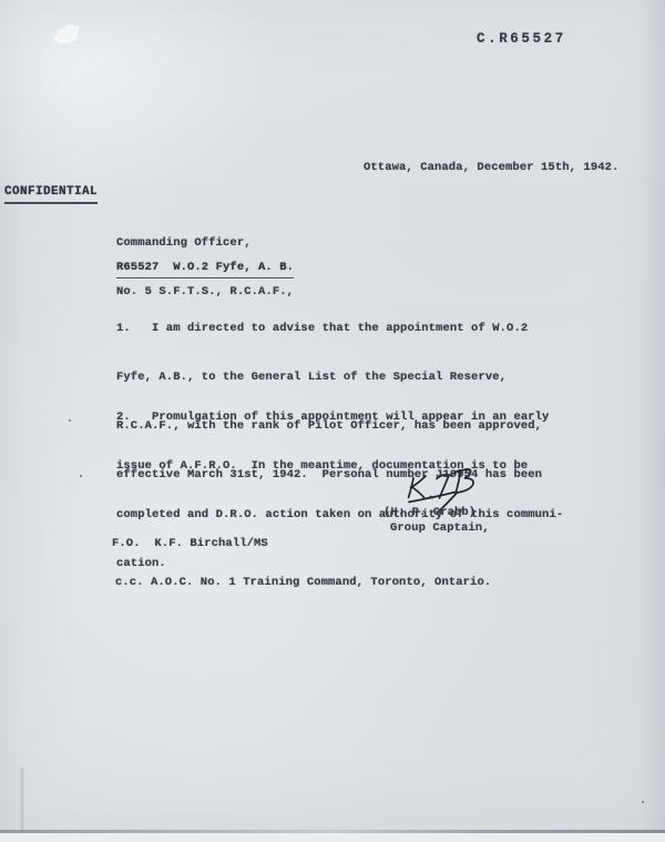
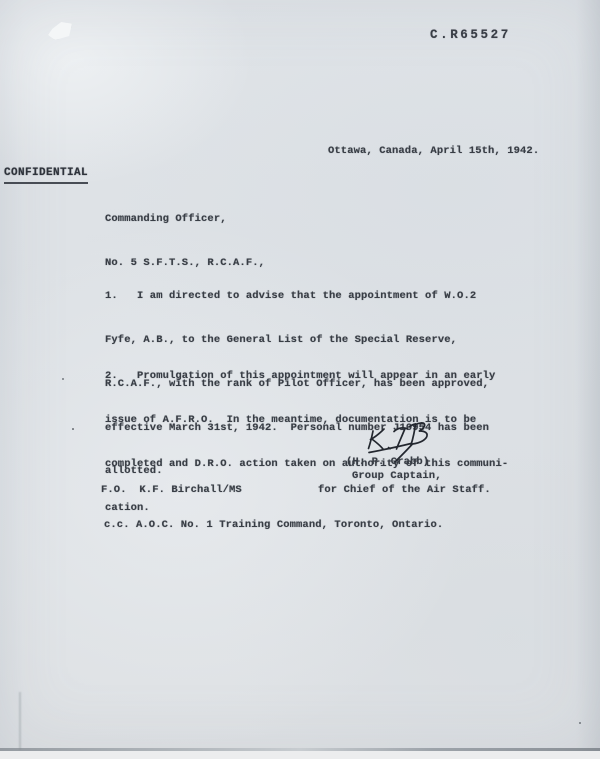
  C.R65527
- Ottawa, Canada, December 15th, 1942.
+ Ottawa, Canada, April 15th, 1942.
  CONFIDENTIAL
  Commanding Officer,
  No. 5 S.F.T.S., R.C.A.F.,
- R65527 W.O.2 Fyfe, A. B.
  1. I am directed to advise that the appointment of W.O.2
  Fyfe, A.B., to the General List of the Special Reserve,
  R.C.A.F., with the rank of Pilot Officer, has been approved,
  effective March 31st, 1942. Personal number J54 has been
+ allotted.
  2. Promulgation of this appointment will appear in an early
  issue of A.F.R.O. In the meantime, documentation is to be
  completed and D.R.O. action taken on authority of this communi-
  cation.
  (H. P. Crabb)
  Group Captain,
+ for Chief of the Air Staff.
  F.O. K.F. Birchall/MS
  c.c. A.O.C. No. 1 Training Command, Toronto, Ontario.
